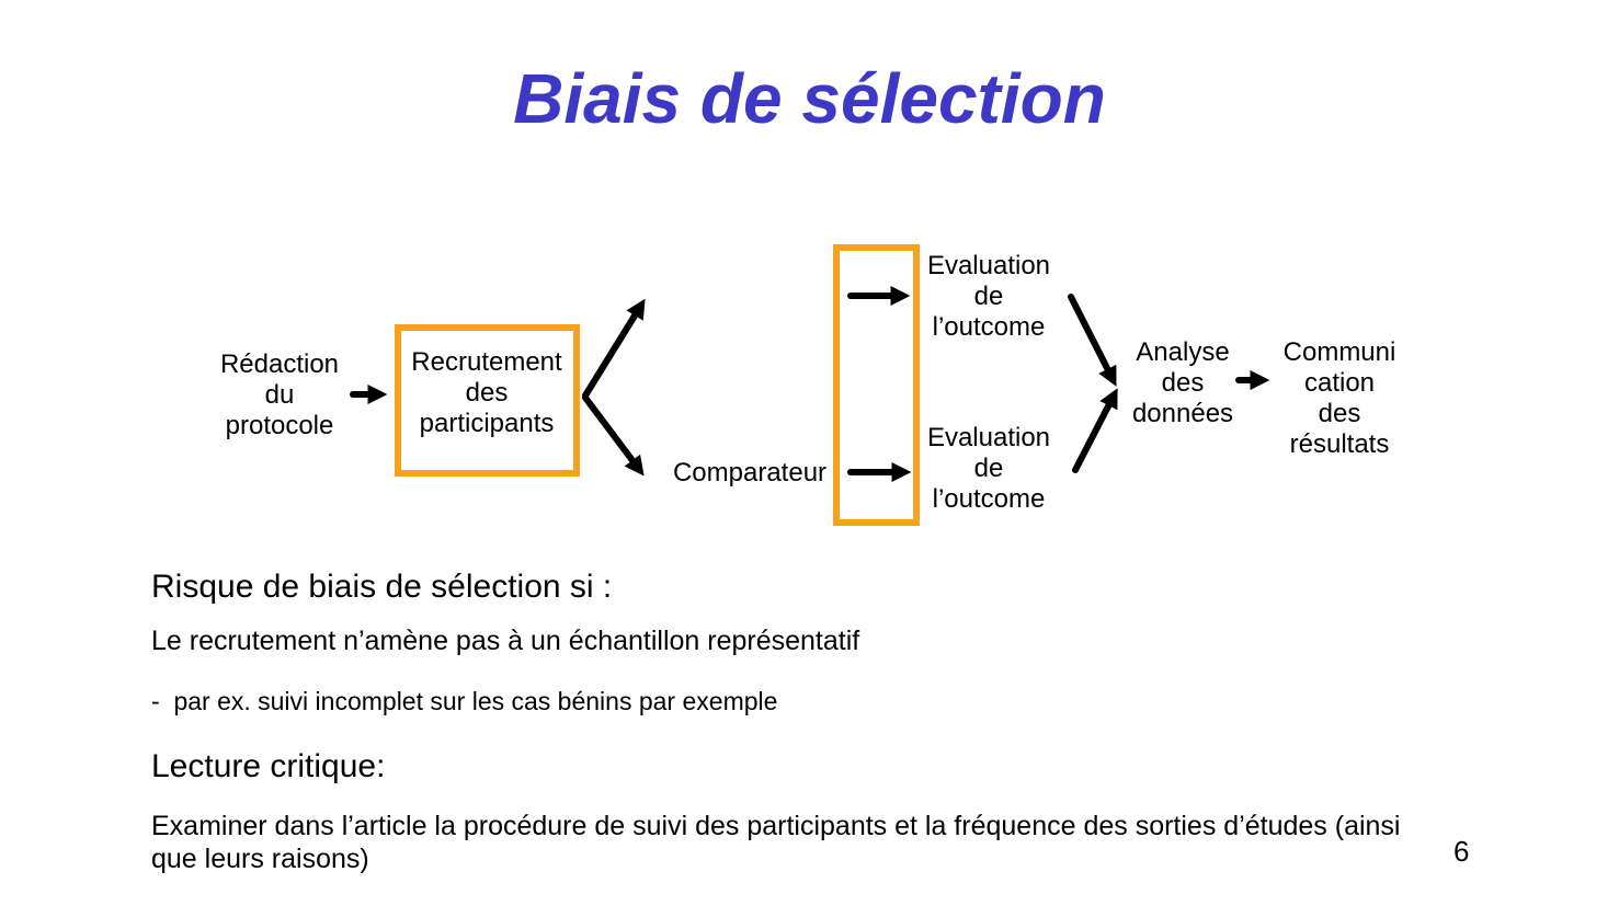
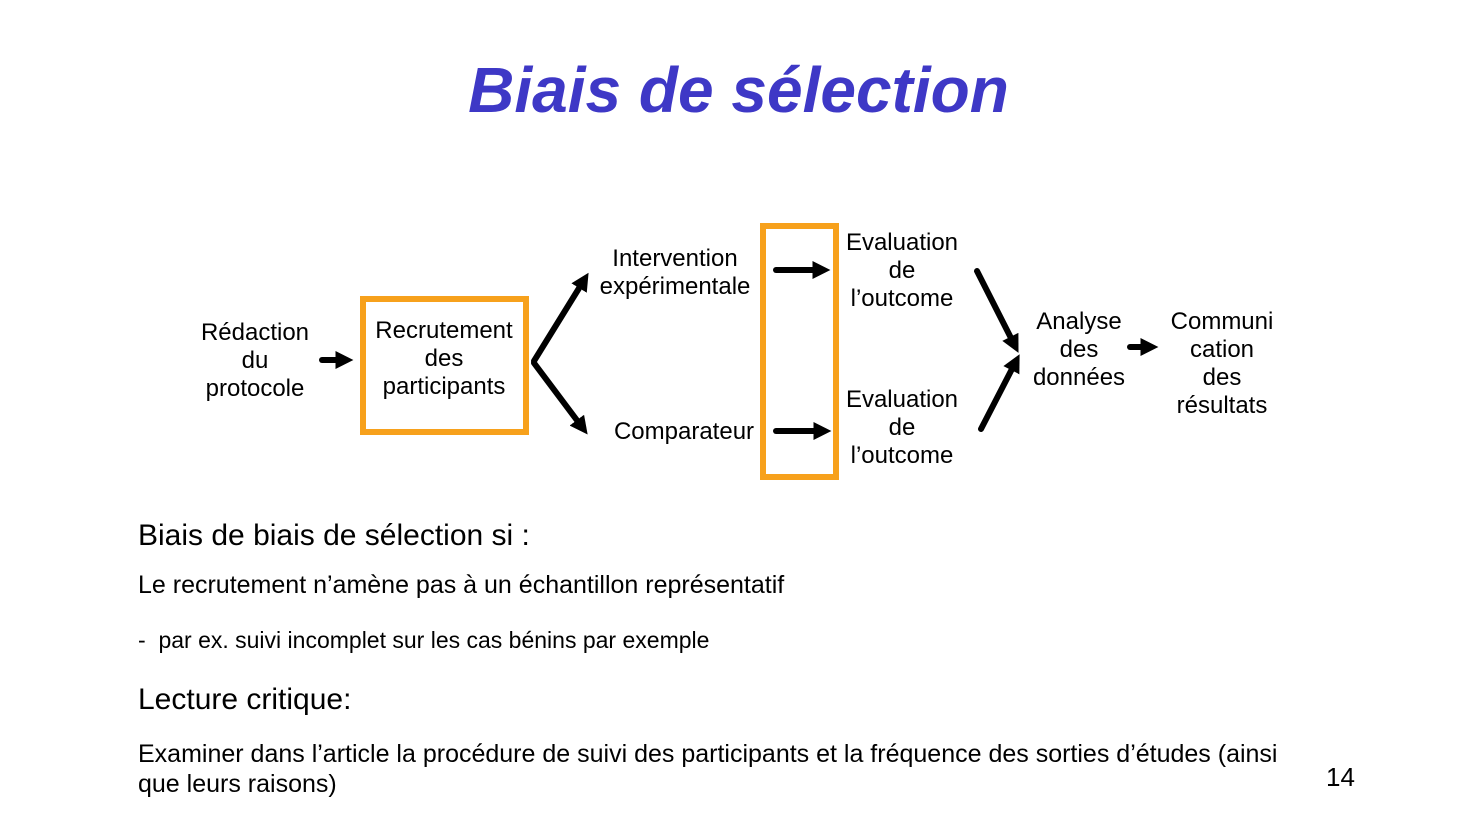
  Biais de sélection
  Rédaction
  du
  protocole
  Recrutement
  des
  participants
+ Intervention
+ expérimentale
  Comparateur
  Evaluation
  de
  l’outcome
  Evaluation
  de
  l’outcome
  Analyse
  des
  données
  Communi
  cation
  des
  résultats
- Risque de biais de sélection si :
+ Biais de biais de sélection si :
  Le recrutement n’amène pas à un échantillon représentatif
  - par ex. suivi incomplet sur les cas bénins par exemple
  Lecture critique:
  Examiner dans l’article la procédure de suivi des participants et la fréquence des sorties d’études (ainsi
  que leurs raisons)
- 6
+ 14
